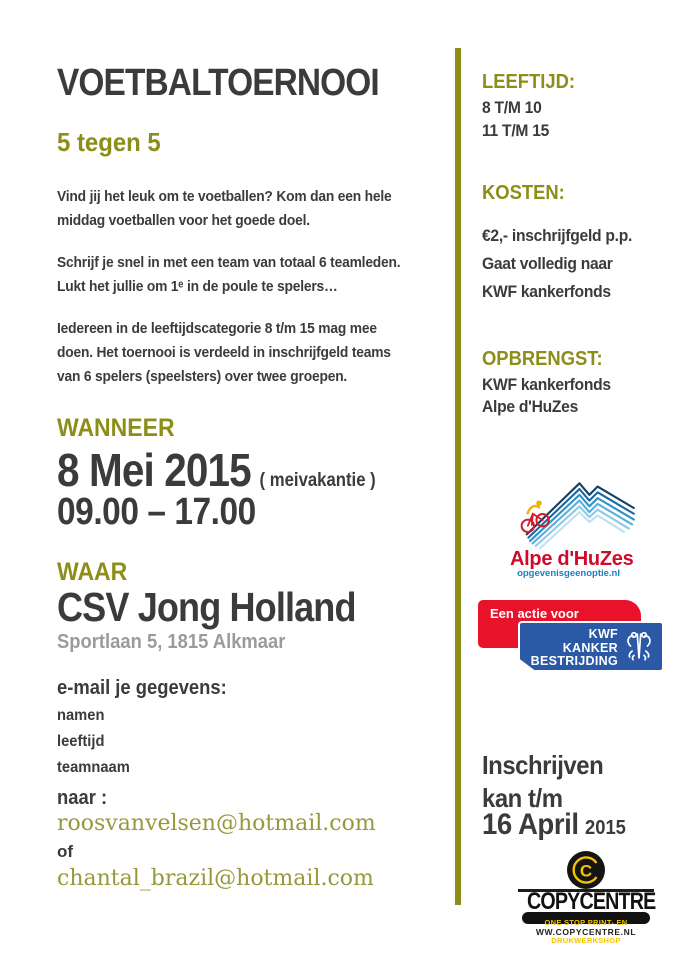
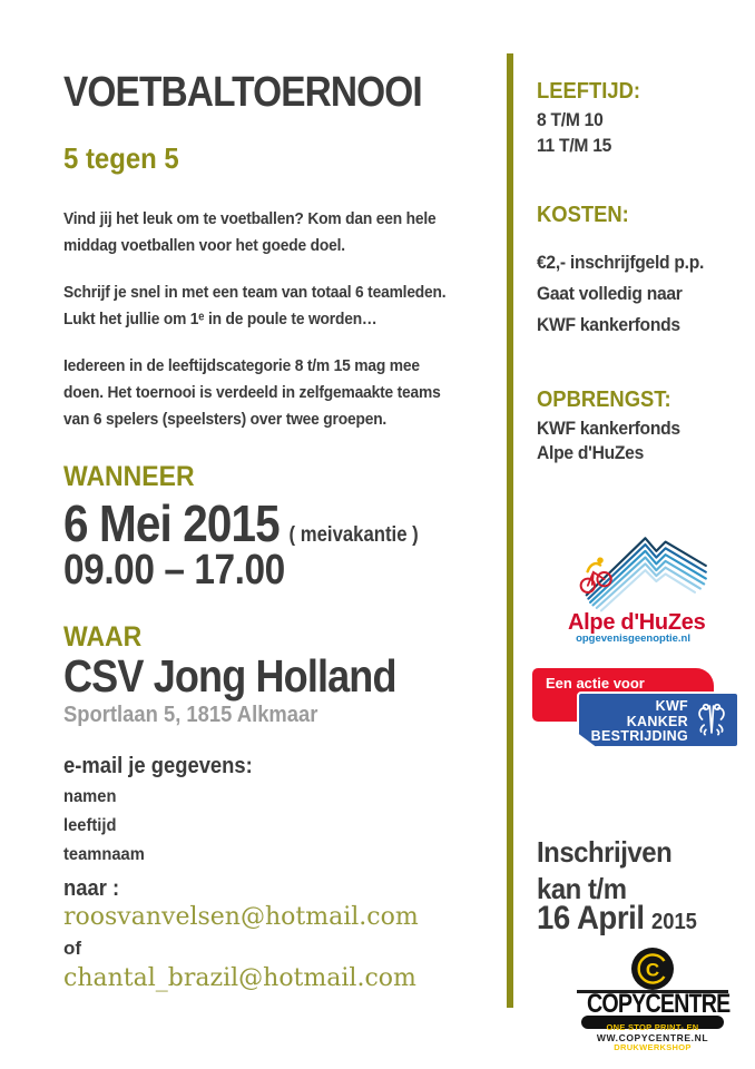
  VOETBALTOERNOOI
  5 tegen 5
  Vind jij het leuk om te voetballen? Kom dan een hele
  middag voetballen voor het goede doel.
  Schrijf je snel in met een team van totaal 6 teamleden.
- Lukt het jullie om 1ᵉ in de poule te spelers…
+ Lukt het jullie om 1ᵉ in de poule te worden…
  Iedereen in de leeftijdscategorie 8 t/m 15 mag mee
- doen. Het toernooi is verdeeld in inschrijfgeld teams
+ doen. Het toernooi is verdeeld in zelfgemaakte teams
  van 6 spelers (speelsters) over twee groepen.
  WANNEER
- 8 Mei 2015
+ 6 Mei 2015
  ( meivakantie )
  09.00 – 17.00
  WAAR
  CSV Jong Holland
  Sportlaan 5, 1815 Alkmaar
  e-mail je gegevens:
  namen
  leeftijd
  teamnaam
  naar :
  roosvanvelsen@hotmail.com
  of
  chantal_brazil@hotmail.com
  LEEFTIJD:
  8 T/M 10
  11 T/M 15
  KOSTEN:
  €2,- inschrijfgeld p.p.
  Gaat volledig naar
  KWF kankerfonds
  OPBRENGST:
  KWF kankerfonds
  Alpe d'HuZes
  Alpe d'HuZes
  opgevenisgeenoptie.nl
  Een actie voor
  KWF
  KANKER
  BESTRIJDING
  Inschrijven
  kan t/m
  16 April
  2015
  C
  COPYCENTRE
  ONE STOP PRINT- EN DRUKWERKSHOP
  WW.COPYCENTRE.NL
